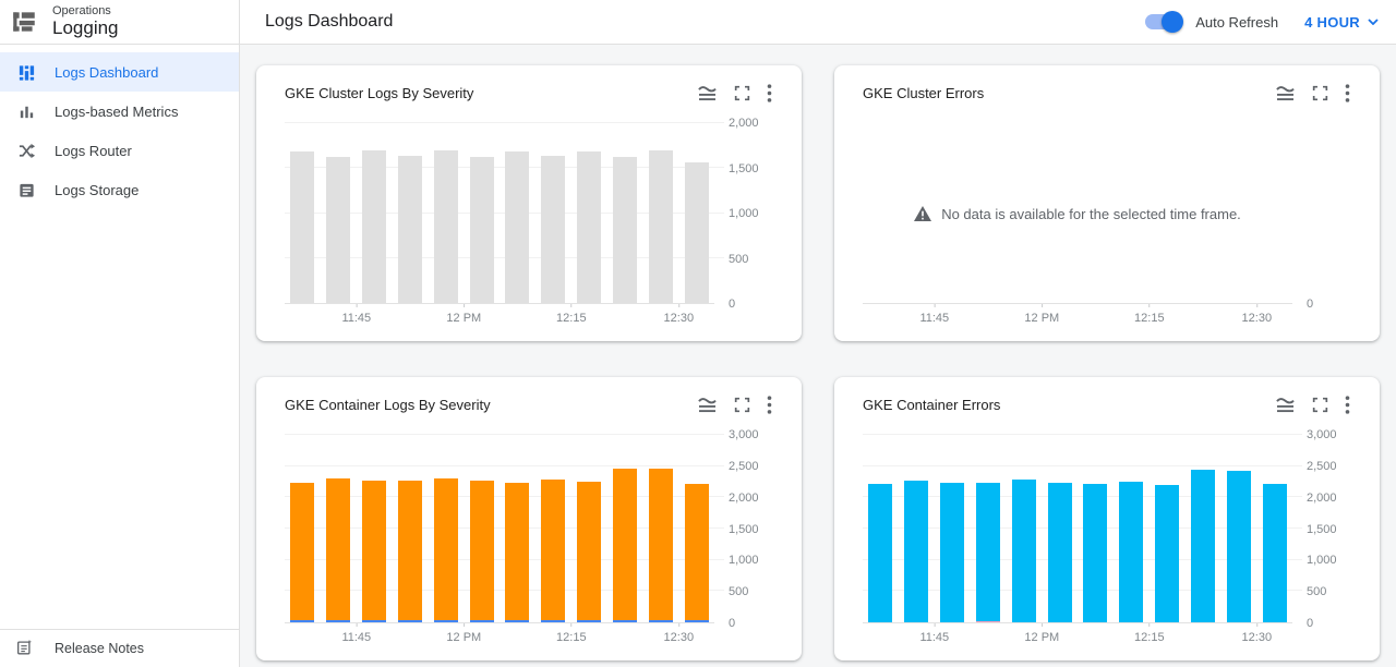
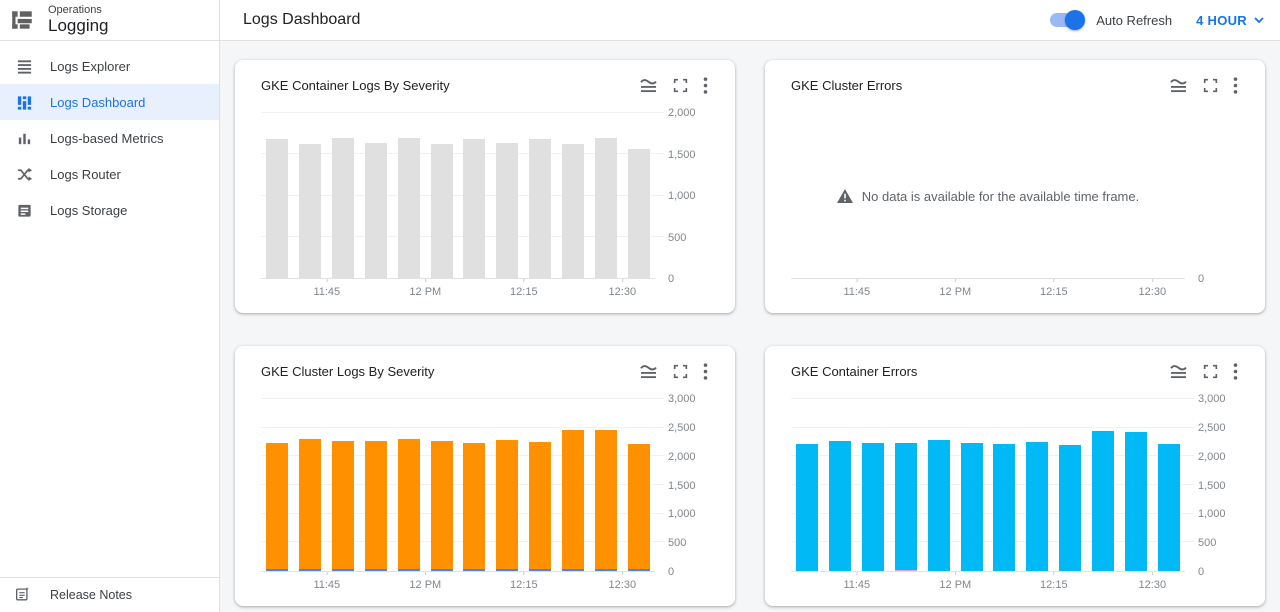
  Operations
  Logging
+ Logs Explorer
  Logs Dashboard
  Logs-based Metrics
  Logs Router
  Logs Storage
  Release Notes
  Logs Dashboard
  Auto Refresh
  4 HOUR
- GKE Cluster Logs By Severity
+ GKE Container Logs By Severity
  0
  500
  1,000
  1,500
  2,000
  11:45
  12 PM
  12:15
  12:30
  GKE Cluster Errors
- No data is available for the selected time frame.
+ No data is available for the available time frame.
  0
  11:45
  12 PM
  12:15
  12:30
- GKE Container Logs By Severity
+ GKE Cluster Logs By Severity
  0
  500
  1,000
  1,500
  2,000
  2,500
  3,000
  11:45
  12 PM
  12:15
  12:30
  GKE Container Errors
  0
  500
  1,000
  1,500
  2,000
  2,500
  3,000
  11:45
  12 PM
  12:15
  12:30
